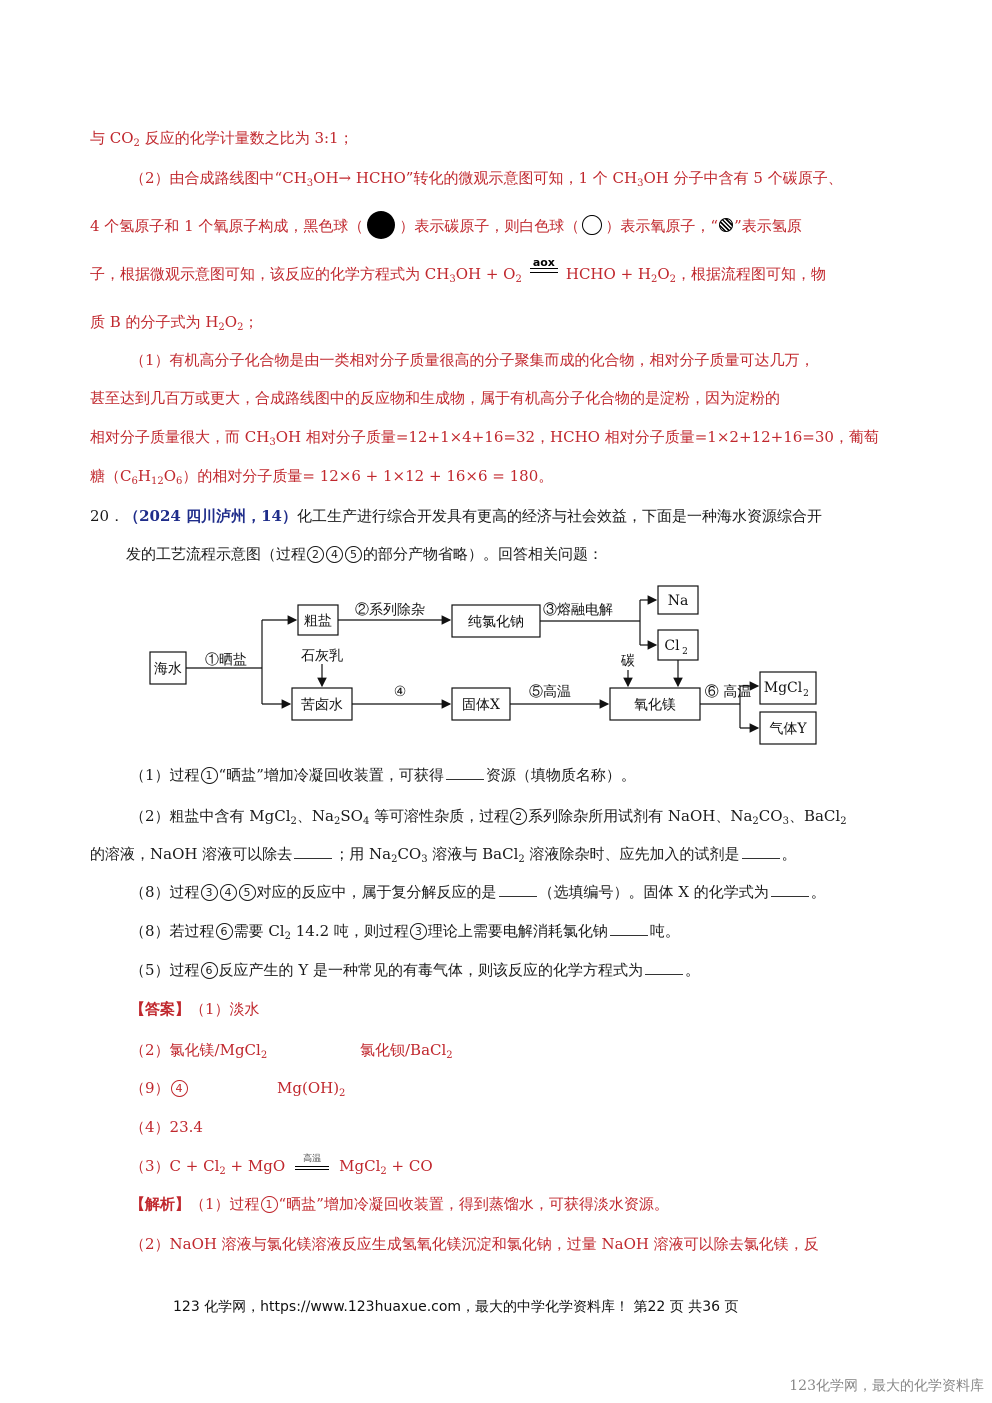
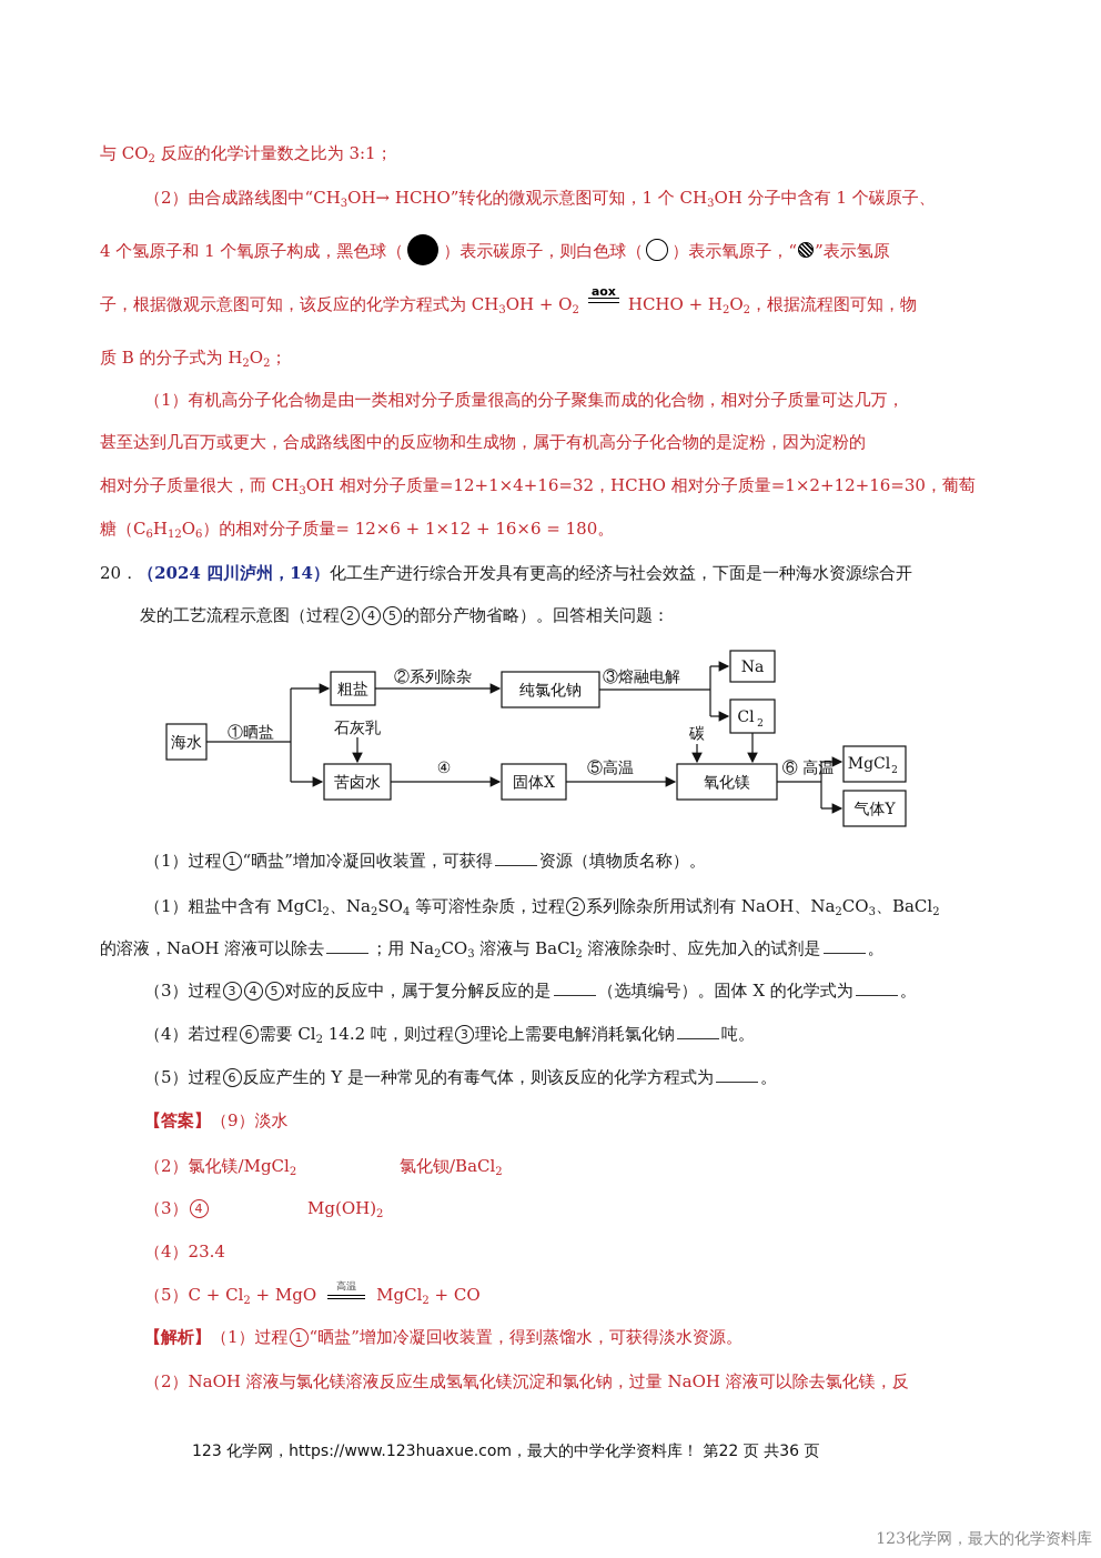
  与 CO2 反应的化学计量数之比为 3:1；
- （2）由合成路线图中“CH3OH→ HCHO”转化的微观示意图可知，1 个 CH3OH 分子中含有 5 个碳原子、
+ （2）由合成路线图中“CH3OH→ HCHO”转化的微观示意图可知，1 个 CH3OH 分子中含有 1 个碳原子、
  4 个氢原子和 1 个氧原子构成，黑色球（ ）表示碳原子，则白色球（ ）表示氧原子，“ ”表示氢原
  子，根据微观示意图可知，该反应的化学方程式为 CH3OH + O2
  aox
  HCHO + H2O2，根据流程图可知，物
  质 B 的分子式为 H2O2；
  （1）有机高分子化合物是由一类相对分子质量很高的分子聚集而成的化合物，相对分子质量可达几万，
  甚至达到几百万或更大，合成路线图中的反应物和生成物，属于有机高分子化合物的是淀粉，因为淀粉的
  相对分子质量很大，而 CH3OH 相对分子质量=12+1×4+16=32，HCHO 相对分子质量=1×2+12+16=30，葡萄
  糖（C6H12O6）的相对分子质量= 12×6 + 1×12 + 16×6 = 180。
  20．（2024 四川泸州，14）化工生产进行综合开发具有更高的经济与社会效益，下面是一种海水资源综合开
  发的工艺流程示意图（过程 2 4 5 的部分产物省略）。回答相关问题：
  海水
  粗盐
  纯氯化钠
  Na
  Cl
  2
  苦卤水
  固体X
  氧化镁
  MgCl
  2
  气体Y
  ①晒盐
  ②系列除杂
  ③熔融电解
  石灰乳
  ④
  ⑤高温
  碳
  ⑥ 高温
  （1）过程 1 “晒盐”增加冷凝回收装置，可获得 资源（填物质名称）。
- （2）粗盐中含有 MgCl2、Na2SO4 等可溶性杂质，过程 2 系列除杂所用试剂有 NaOH、Na2CO3、BaCl2
+ （1）粗盐中含有 MgCl2、Na2SO4 等可溶性杂质，过程 2 系列除杂所用试剂有 NaOH、Na2CO3、BaCl2
  的溶液，NaOH 溶液可以除去 ；用 Na2CO3 溶液与 BaCl2 溶液除杂时、应先加入的试剂是 。
- （8）过程 3 4 5 对应的反应中，属于复分解反应的是 （选填编号）。固体 X 的化学式为 。
+ （3）过程 3 4 5 对应的反应中，属于复分解反应的是 （选填编号）。固体 X 的化学式为 。
- （8）若过程 6 需要 Cl2 14.2 吨，则过程 3 理论上需要电解消耗氯化钠 吨。
+ （4）若过程 6 需要 Cl2 14.2 吨，则过程 3 理论上需要电解消耗氯化钠 吨。
  （5）过程 6 反应产生的 Y 是一种常见的有毒气体，则该反应的化学方程式为 。
- 【答案】（1）淡水
+ 【答案】（9）淡水
  （2）氯化镁/MgCl2
  氯化钡/BaCl2
- （9） 4
+ （3） 4
  Mg(OH)2
  （4）23.4
- （3）C + Cl2 + MgO
+ （5）C + Cl2 + MgO
  高温
  MgCl2 + CO
  【解析】（1）过程 1 “晒盐”增加冷凝回收装置，得到蒸馏水，可获得淡水资源。
  （2）NaOH 溶液与氯化镁溶液反应生成氢氧化镁沉淀和氯化钠，过量 NaOH 溶液可以除去氯化镁，反
  123 化学网，https://www.123huaxue.com，最大的中学化学资料库！ 第22 页 共36 页
  123化学网，最大的化学资料库
